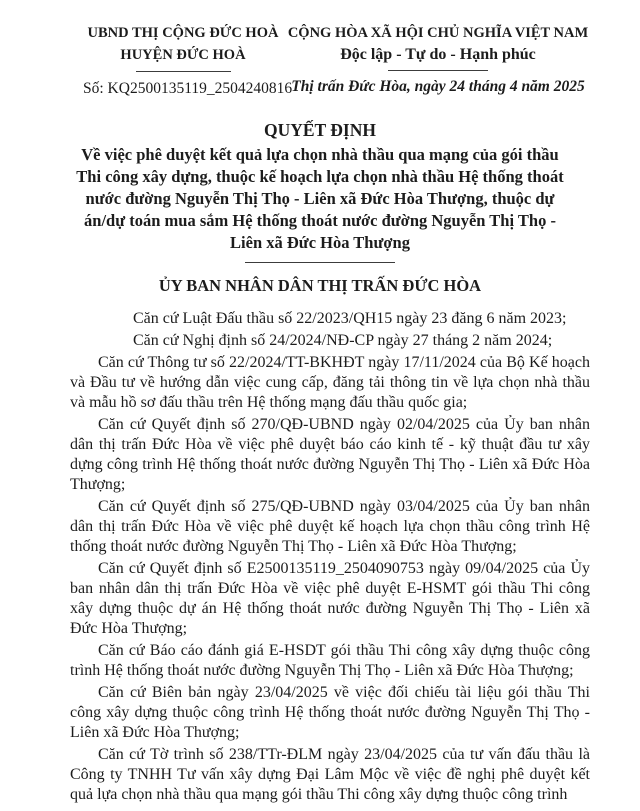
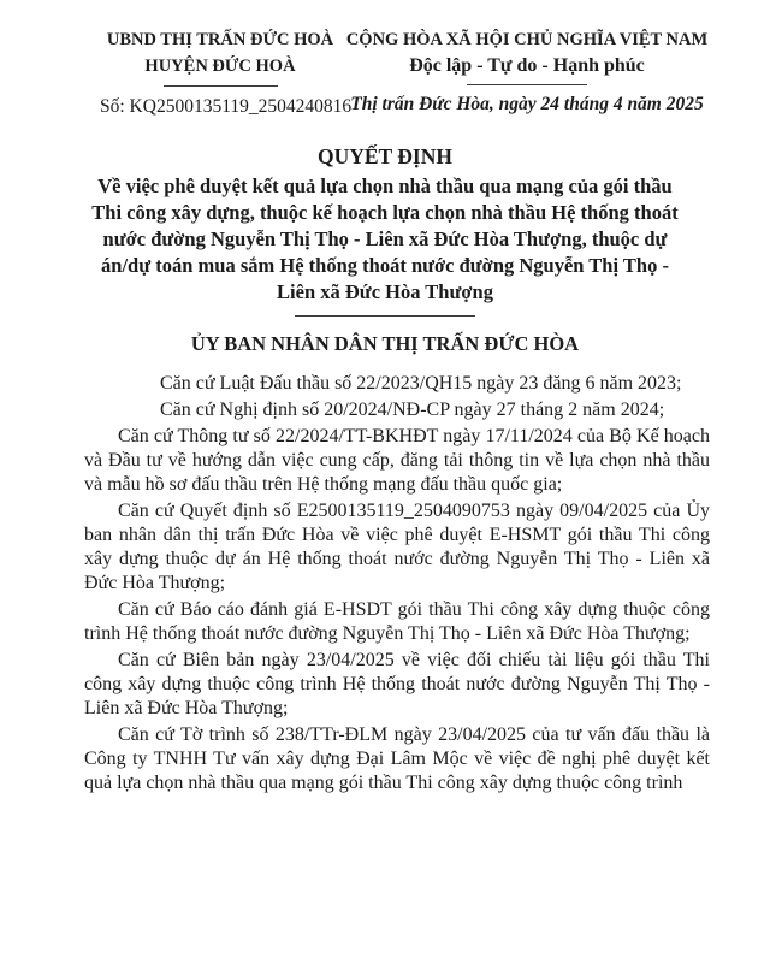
- UBND THỊ CỘNG ĐỨC HOÀ
+ UBND THỊ TRẤN ĐỨC HOÀ
  HUYỆN ĐỨC HOÀ
  Số: KQ2500135119_250424081
  CỘNG HÒA XÃ HỘI CHỦ NGHĨA VIỆT NAM
  Độc lập - Tự do - Hạnh phúc
  Thị trấn Đức Hòa, ngày 24 tháng 4 năm 2025
  QUYẾT ĐỊNH
  Về việc phê duyệt kết quả lựa chọn nhà thầu qua mạng của gói thầu Thi công xây dựng, thuộc kế hoạch lựa chọn nhà thầu Hệ thống thoát nước đường Nguyễn Thị Thọ - Liên xã Đức Hòa Thượng, thuộc dự án/dự toán mua sắm Hệ thống thoát nước đường Nguyễn Thị Thọ - Liên xã Đức Hòa Thượng
  ỦY BAN NHÂN DÂN THỊ TRẤN ĐỨC HÒA
  Căn cứ Luật Đấu thầu số 22/2023/QH15 ngày 23 đăng 6 năm 2023;
- Căn cứ Nghị định số 24/2024/NĐ-CP ngày 27 tháng 2 năm 2024;
+ Căn cứ Nghị định số 20/2024/NĐ-CP ngày 27 tháng 2 năm 2024;
  Căn cứ Thông tư số 22/2024/TT-BKHĐT ngày 17/11/2024 của Bộ Kế hoạch và Đầu tư về hướng dẫn việc cung cấp, đăng tải thông tin về lựa chọn nhà thầu và mẫu hồ sơ đấu thầu trên Hệ thống mạng đấu thầu quốc gia;
- Căn cứ Quyết định số 270/QĐ-UBND ngày 02/04/2025 của Ủy ban nhân dân thị trấn Đức Hòa về việc phê duyệt báo cáo kinh tế - kỹ thuật đầu tư xây dựng công trình Hệ thống thoát nước đường Nguyễn Thị Thọ - Liên xã Đức Hòa Thượng;
- Căn cứ Quyết định số 275/QĐ-UBND ngày 03/04/2025 của Ủy ban nhân dân thị trấn Đức Hòa về việc phê duyệt kế hoạch lựa chọn thầu công trình Hệ thống thoát nước đường Nguyễn Thị Thọ - Liên xã Đức Hòa Thượng;
  Căn cứ Quyết định số E2500135119_2504090753 ngày 09/04/2025 của Ủy ban nhân dân thị trấn Đức Hòa về việc phê duyệt E-HSMT gói thầu Thi công xây dựng thuộc dự án Hệ thống thoát nước đường Nguyễn Thị Thọ - Liên xã Đức Hòa Thượng;
  Căn cứ Báo cáo đánh giá E-HSDT gói thầu Thi công xây dựng thuộc công trình Hệ thống thoát nước đường Nguyễn Thị Thọ - Liên xã Đức Hòa Thượng;
  Căn cứ Biên bản ngày 23/04/2025 về việc đối chiếu tài liệu gói thầu Thi công xây dựng thuộc công trình Hệ thống thoát nước đường Nguyễn Thị Thọ - Liên xã Đức Hòa Thượng;
  Căn cứ Tờ trình số 238/TTr-ĐLM ngày 23/04/2025 của tư vấn đấu thầu là Công ty TNHH Tư vấn xây dựng Đại Lâm Mộc về việc đề nghị phê duyệt kết quả lựa chọn nhà thầu qua mạng gói thầu Thi công xây dựng thuộc công trình
